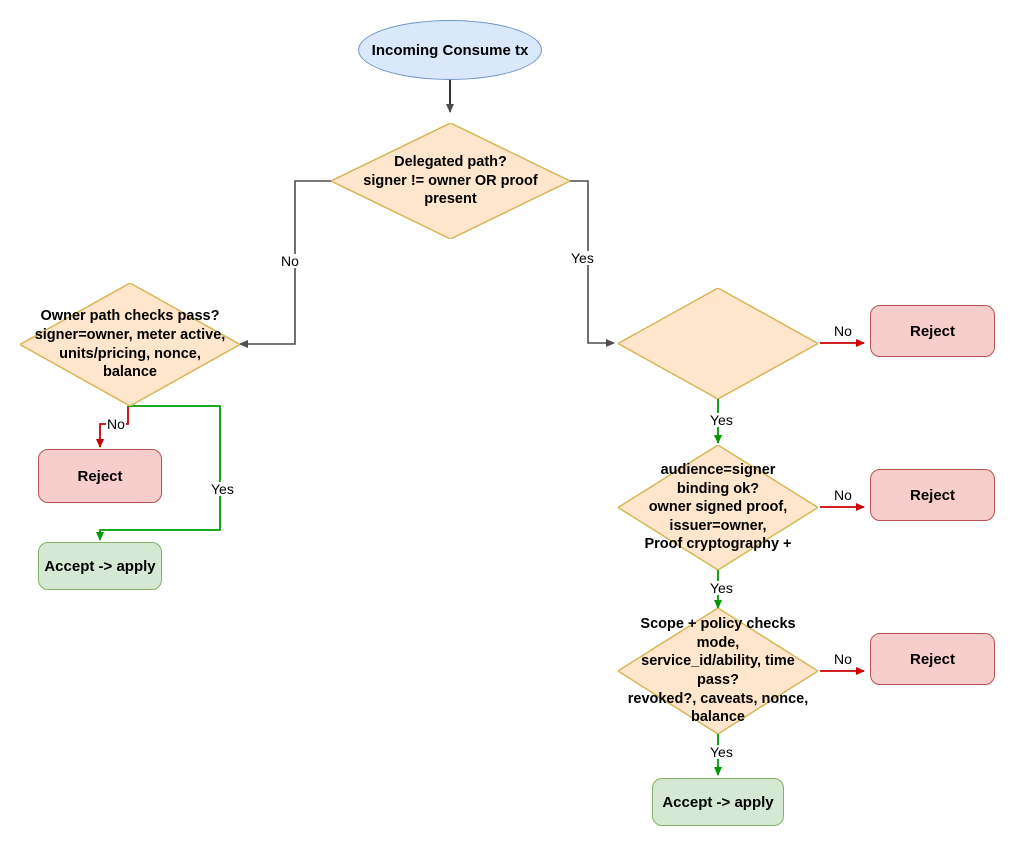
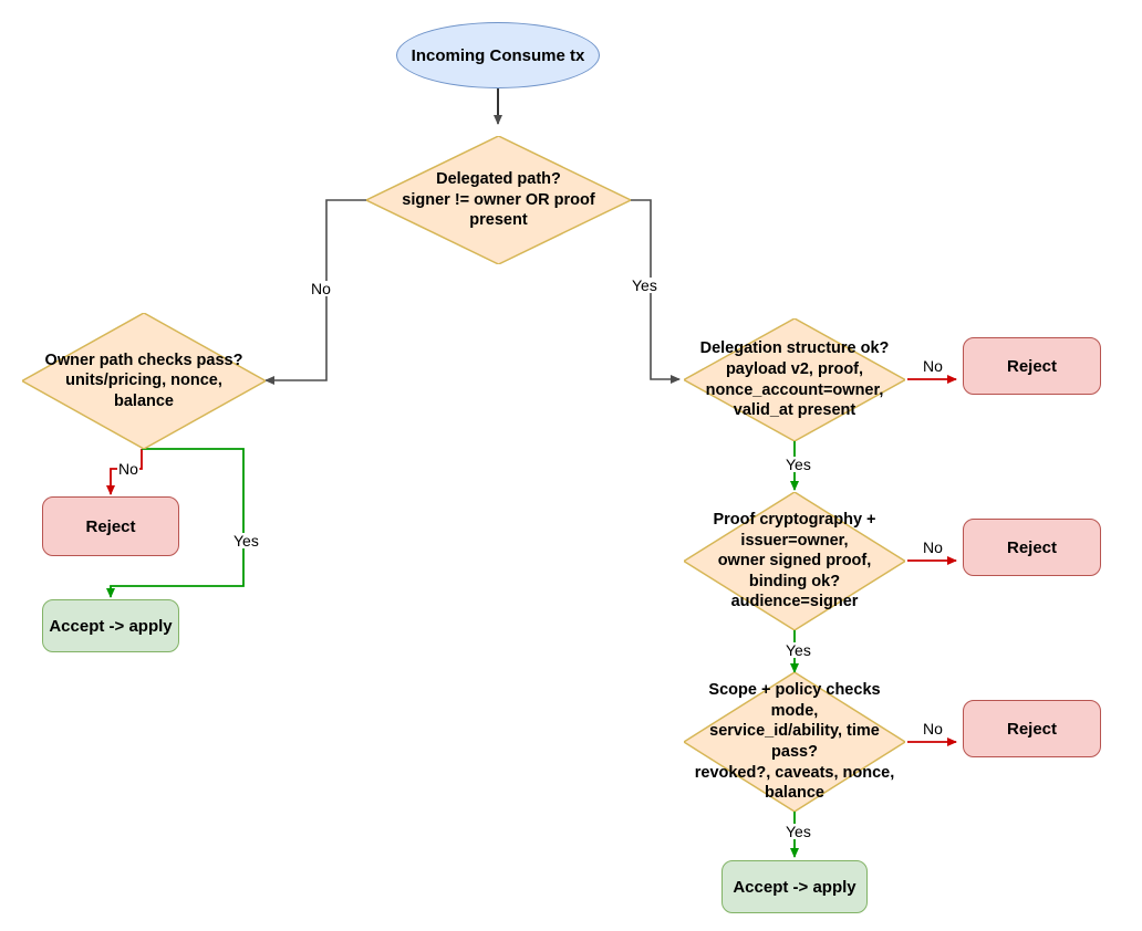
  Incoming Consume tx
  Delegated path?
  signer != owner OR proof
  present
  Owner path checks pass?
- signer=owner, meter active,
  units/pricing, nonce,
  balance
  Reject
  Accept -> apply
+ Delegation structure ok?
+ payload v2, proof,
+ nonce_account=owner,
+ valid_at present
  Reject
- audience=signer
+ Proof cryptography +
- binding ok?
+ issuer=owner,
  owner signed proof,
- issuer=owner,
+ binding ok?
- Proof cryptography +
+ audience=signer
  Reject
  Scope + policy checks
  mode,
  service_id/ability, time
  pass?
  revoked?, caveats, nonce,
  balance
  Reject
  Accept -> apply
  No
  Yes
  No
  Yes
  No
  Yes
  No
  Yes
  No
  Yes
